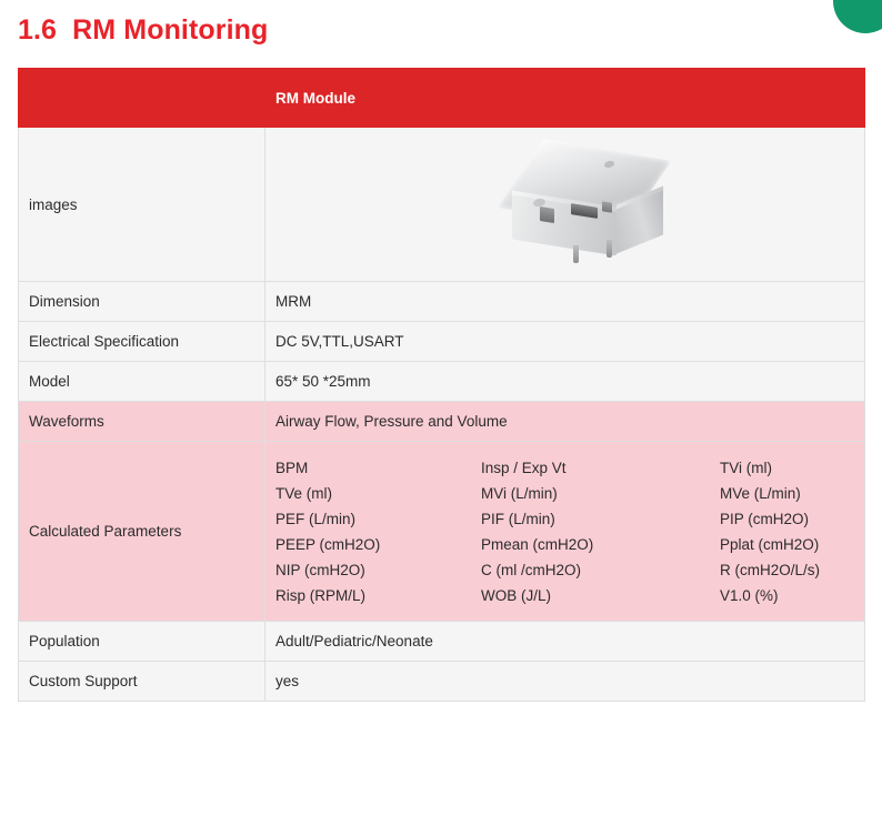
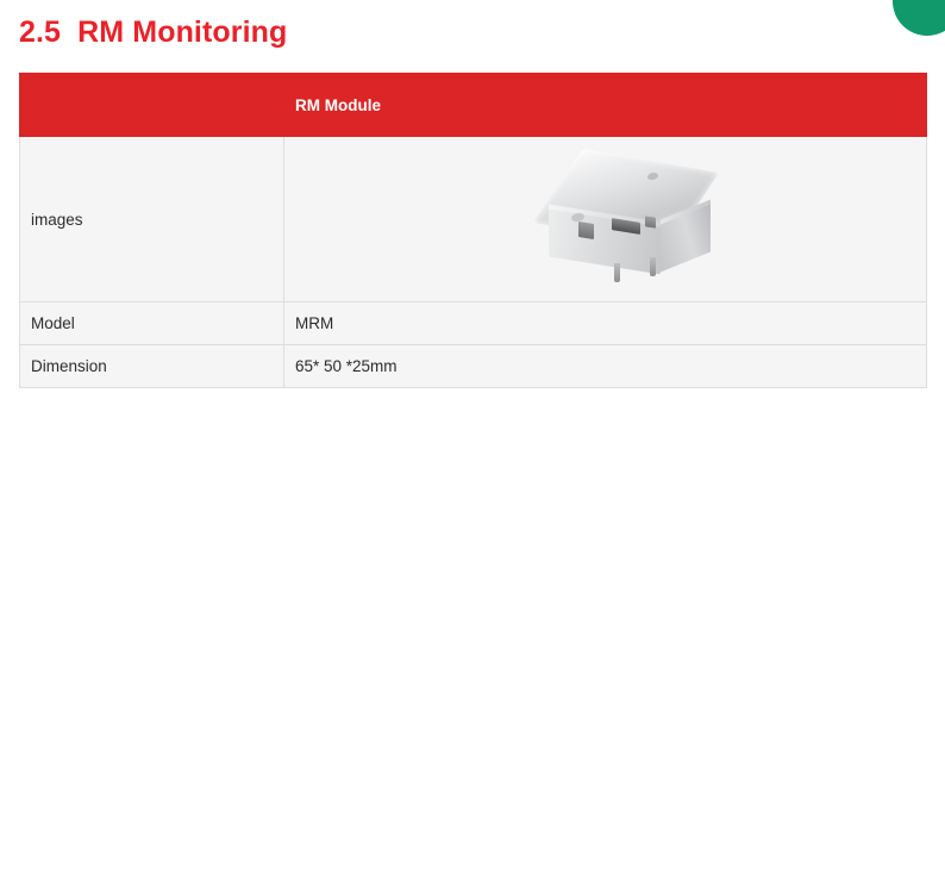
- 1.6 RM Monitoring
+ 2.5 RM Monitoring
  	RM Module
  images
- Dimension	MRM
+ Model	MRM
- Electrical Specification	DC 5V,TTL,USART
- Model	65* 50 *25mm
+ Dimension	65* 50 *25mm
- Waveforms	Airway Flow, Pressure and Volume
- Calculated Parameters	BPM Insp / Exp Vt TVi (ml) TVe (ml) MVi (L/min) MVe (L/min) PEF (L/min) PIF (L/min) PIP (cmH2O) PEEP (cmH2O) Pmean (cmH2O) Pplat (cmH2O) NIP (cmH2O) C (ml /cmH2O) R (cmH2O/L/s) Risp (RPM/L) WOB (J/L) V1.0 (%)
- Population	Adult/Pediatric/Neonate
- Custom Support	yes
